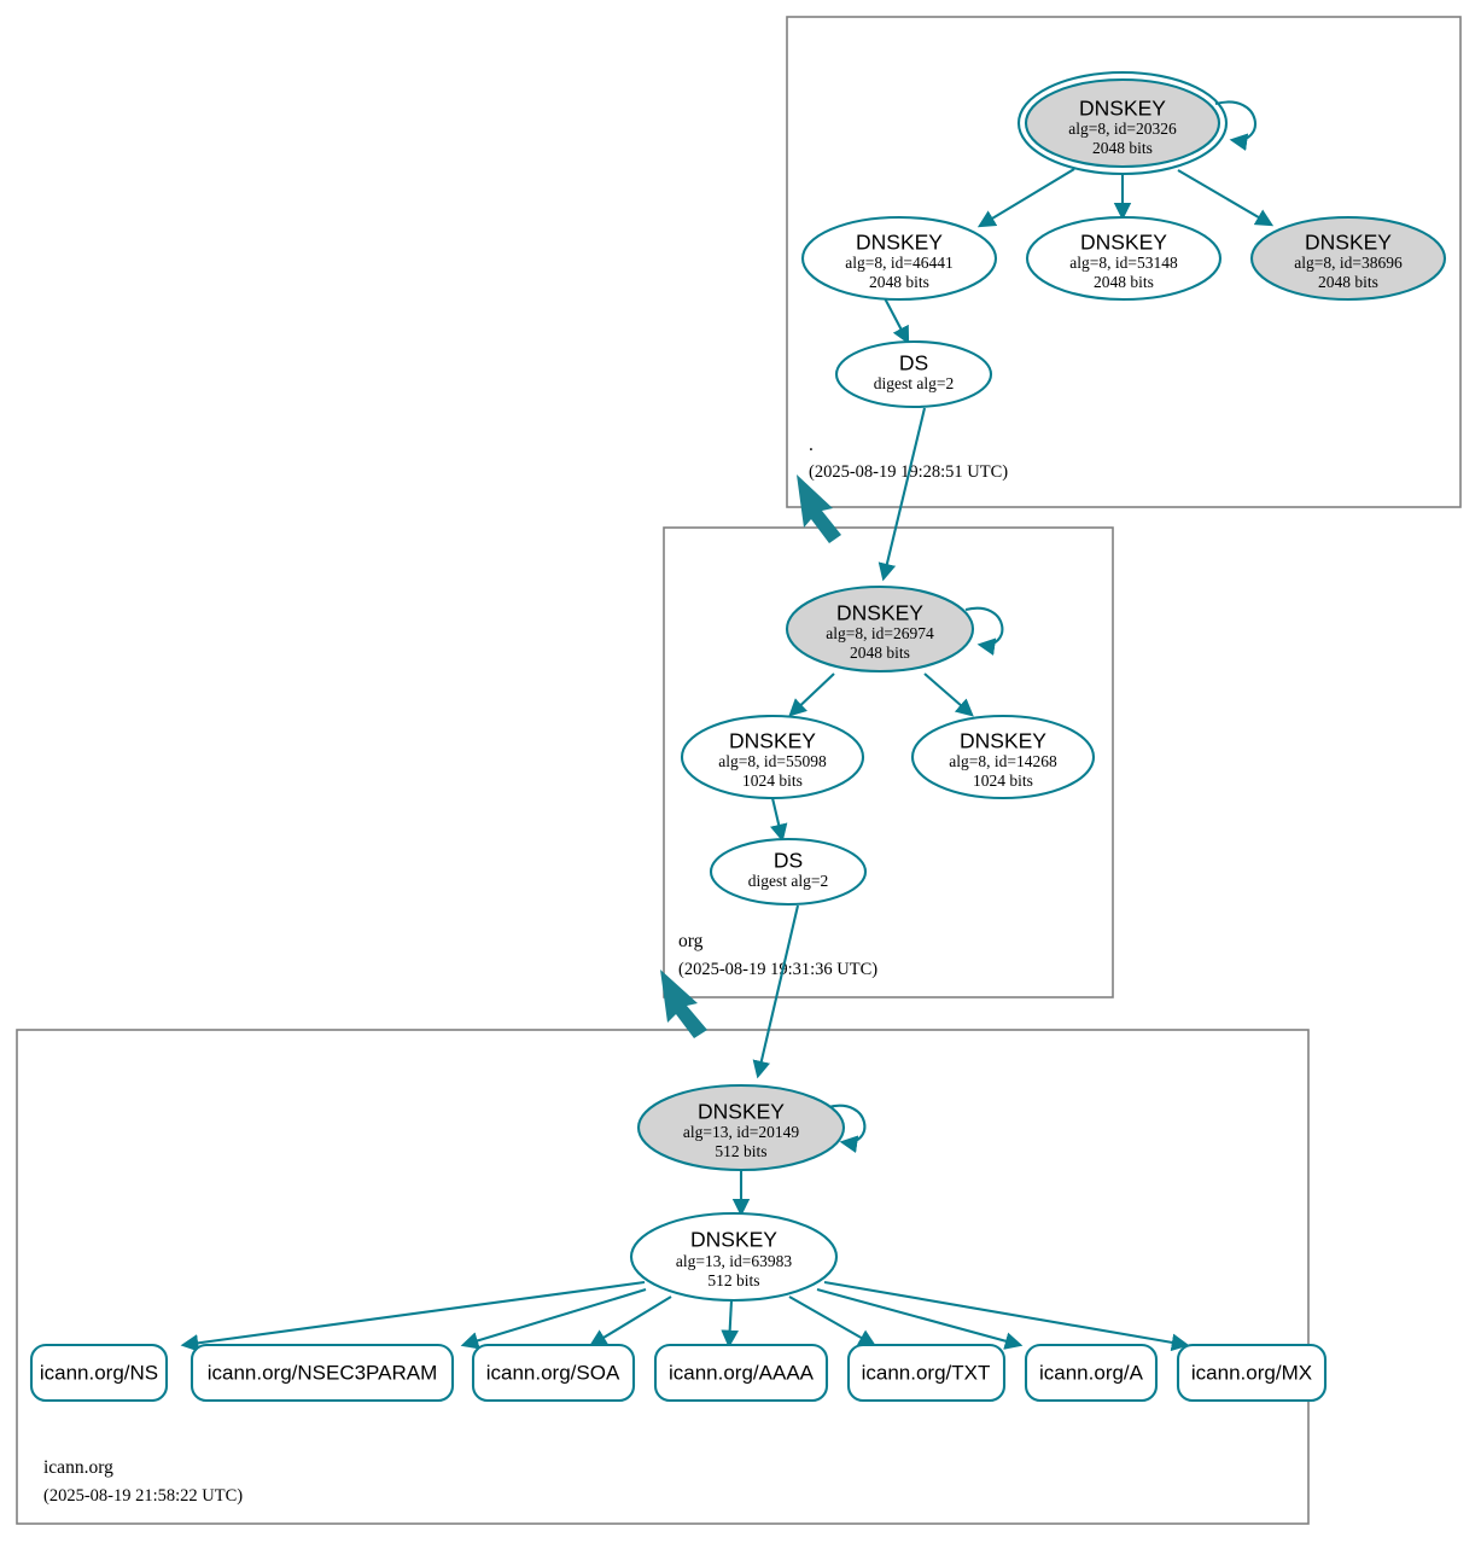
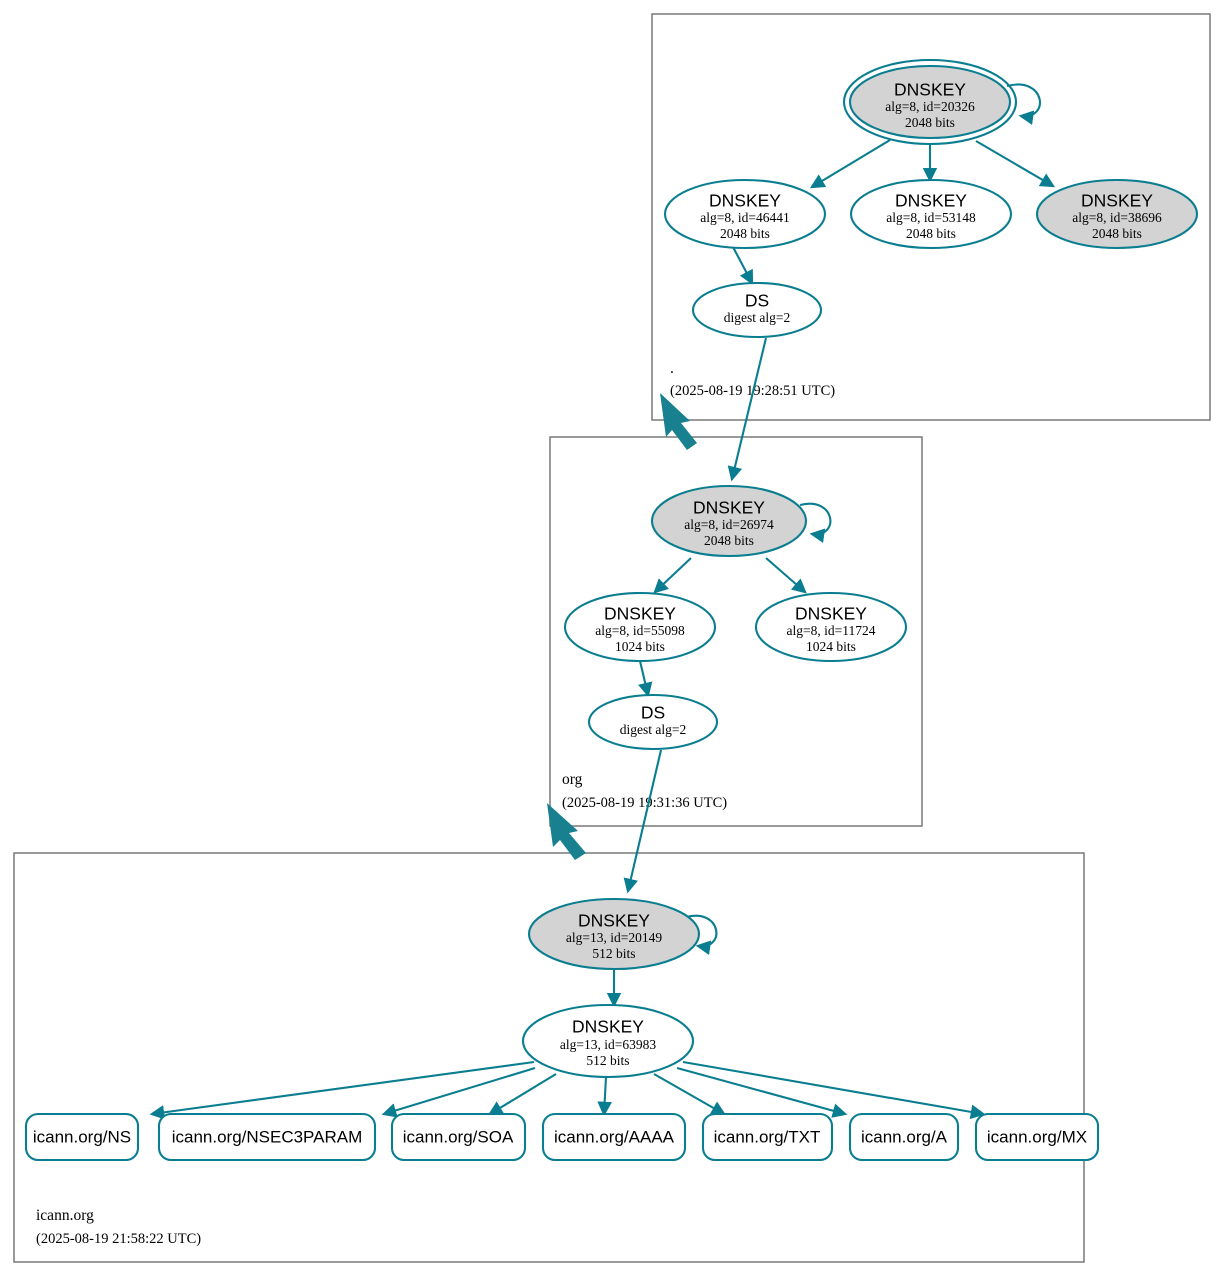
  DNSKEY
  alg=8, id=20326
  2048 bits
  DNSKEY
  alg=8, id=46441
  2048 bits
  DNSKEY
  alg=8, id=53148
  2048 bits
  DNSKEY
  alg=8, id=38696
  2048 bits
  DS
  digest alg=2
  .
  (2025-08-19 19:28:51 UTC)
  DNSKEY
  alg=8, id=26974
  2048 bits
  DNSKEY
  alg=8, id=55098
  1024 bits
  DNSKEY
- alg=8, id=14268
+ alg=8, id=11724
  1024 bits
  DS
  digest alg=2
  org
  (2025-08-19 1:31:36 UTC)
  DNSKEY
  alg=13, id=20149
  512 bits
  DNSKEY
  alg=13, id=63983
  512 bits
  icann.org/NS
  icann.org/NSEC3PARAM
  icann.org/SOA
  icann.org/AAAA
  icann.org/TXT
  icann.org/A
  icann.org/MX
  icann.org
  (2025-08-19 21:58:22 UTC)
